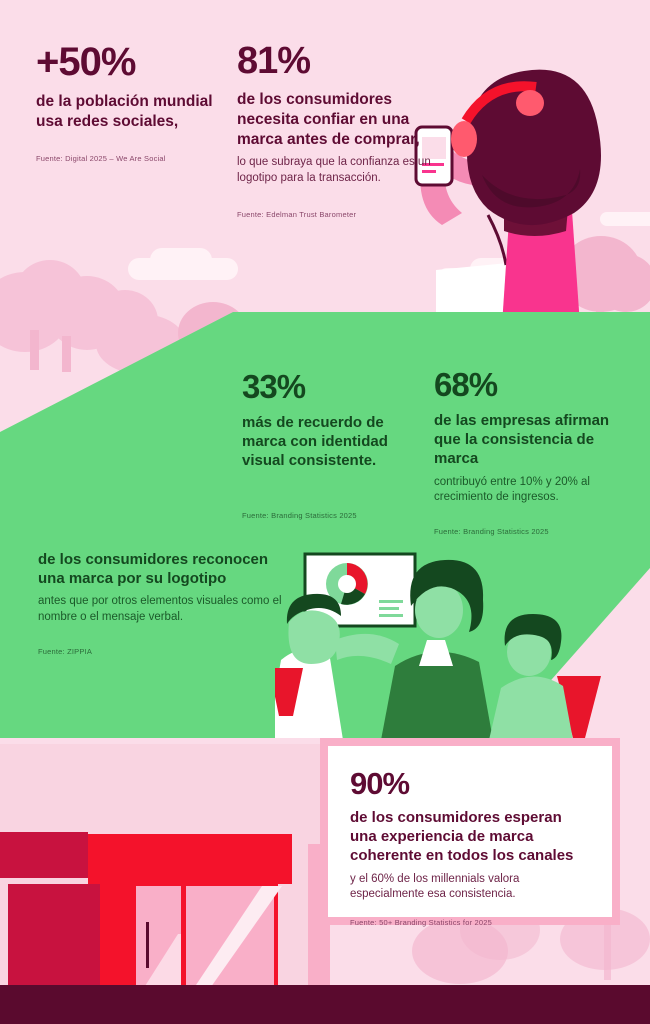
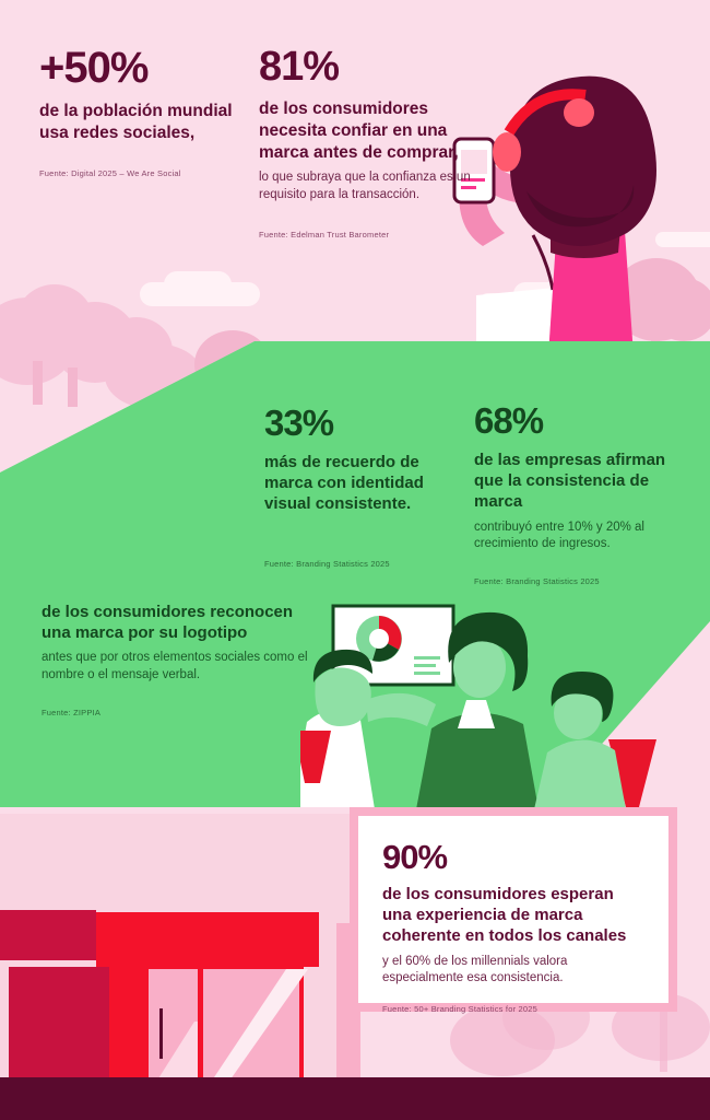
  +50%
  de la población mundial usa redes sociales,
  Fuente: Digital 2025 – We Are Social
  81%
  de los consumidores necesita confiar en una marca antes de comprar,
- lo que subraya que la confianza es un logotipo para la transacción.
+ lo que subraya que la confianza es un requisito para la transacción.
  Fuente: Edelman Trust Barometer
  33%
  más de recuerdo de marca con identidad visual consistente.
  Fuente: Branding Statistics 2025
  68%
  de las empresas afirman que la consistencia de marca
  contribuyó entre 10% y 20% al crecimiento de ingresos.
  Fuente: Branding Statistics 2025
  de los consumidores reconocen una marca por su logotipo
- antes que por otros elementos visuales como el nombre o el mensaje verbal.
+ antes que por otros elementos sociales como el nombre o el mensaje verbal.
  Fuente: ZIPPIA
  90%
  de los consumidores esperan una experiencia de marca coherente en todos los canales
  y el 60% de los millennials valora especialmente esa consistencia.
  Fuente: 50+ Branding Statistics for 2025
